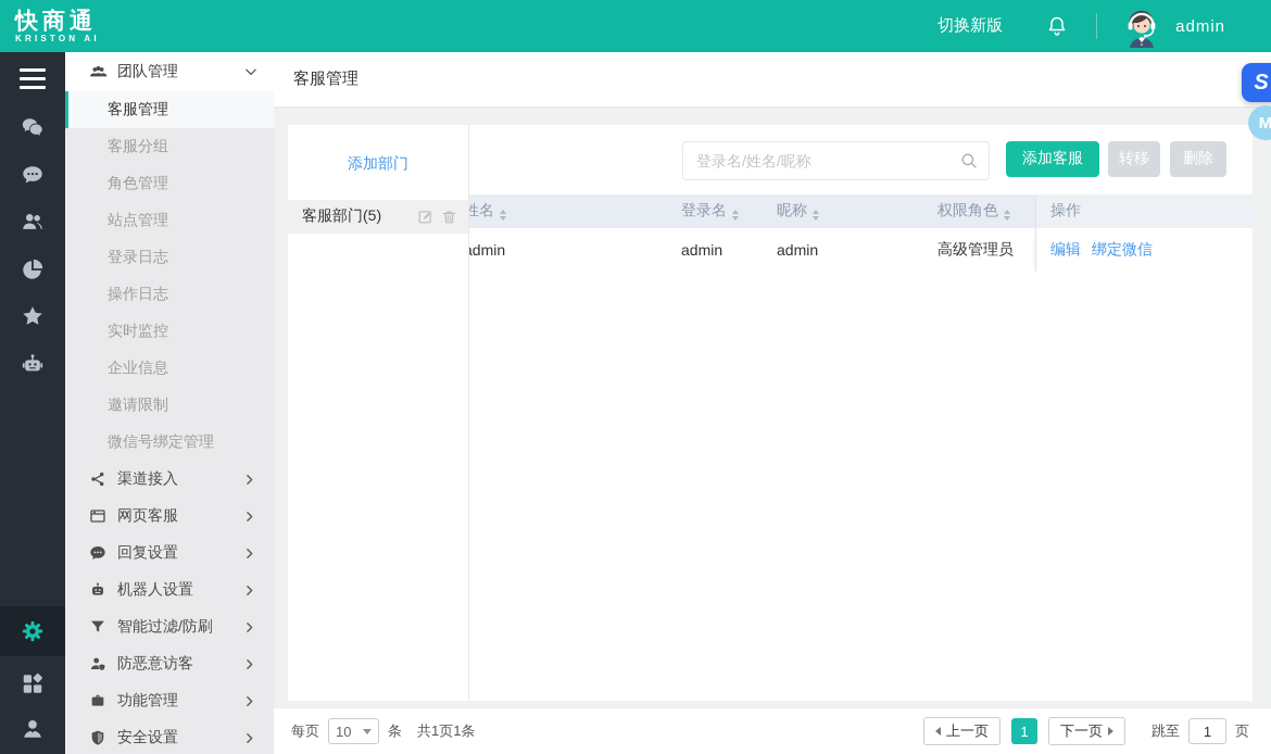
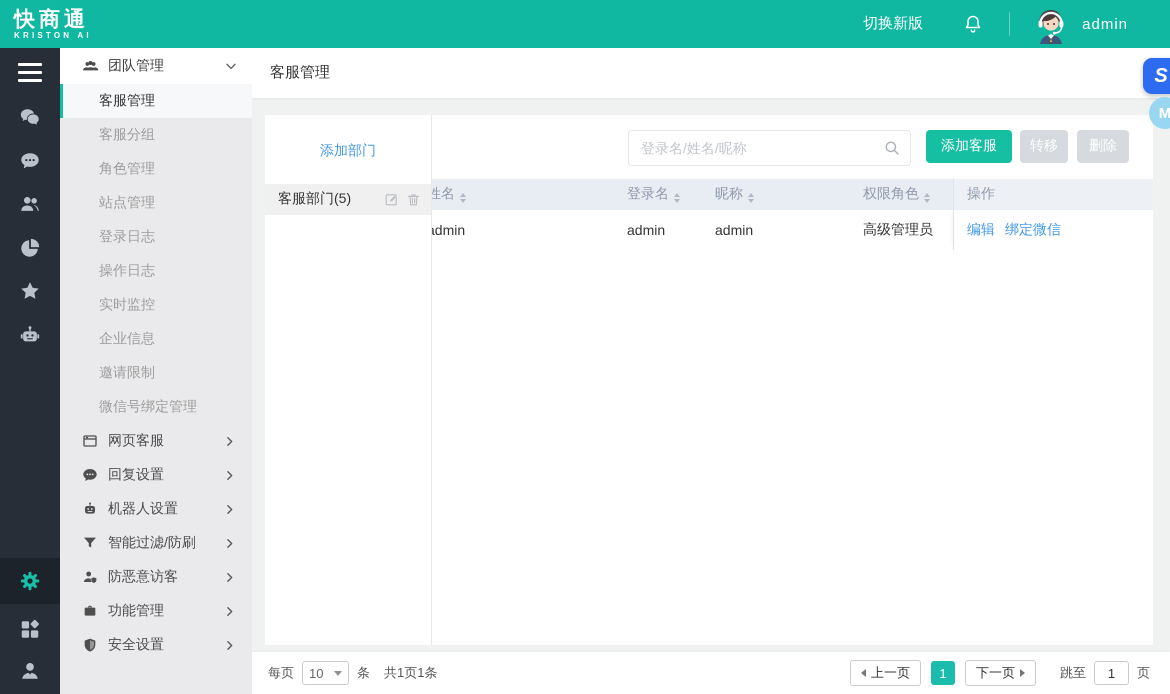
  快商通
  KRISTON AI
  切换新版
  admin
  团队管理
  客服管理
  客服分组
  角色管理
  站点管理
  登录日志
  操作日志
  实时监控
  企业信息
  邀请限制
  微信号绑定管理
- 渠道接入
  网页客服
  回复设置
  机器人设置
  智能过滤/防刷
  防恶意访客
  功能管理
  安全设置
  客服管理
  添加部门
  客服部门(5)
  登录名/姓名/昵称
  添加客服
  转移
  删除
  姓名
  登录名
  昵称
  权限角色
  操作
  dmin
  admin
  admin
  高级管理员
  编辑
  绑定微信
  每页
  10
  条
  共1页1条
  上一页
  1
  下一页
  跳至
  1
  页
  S
  M
